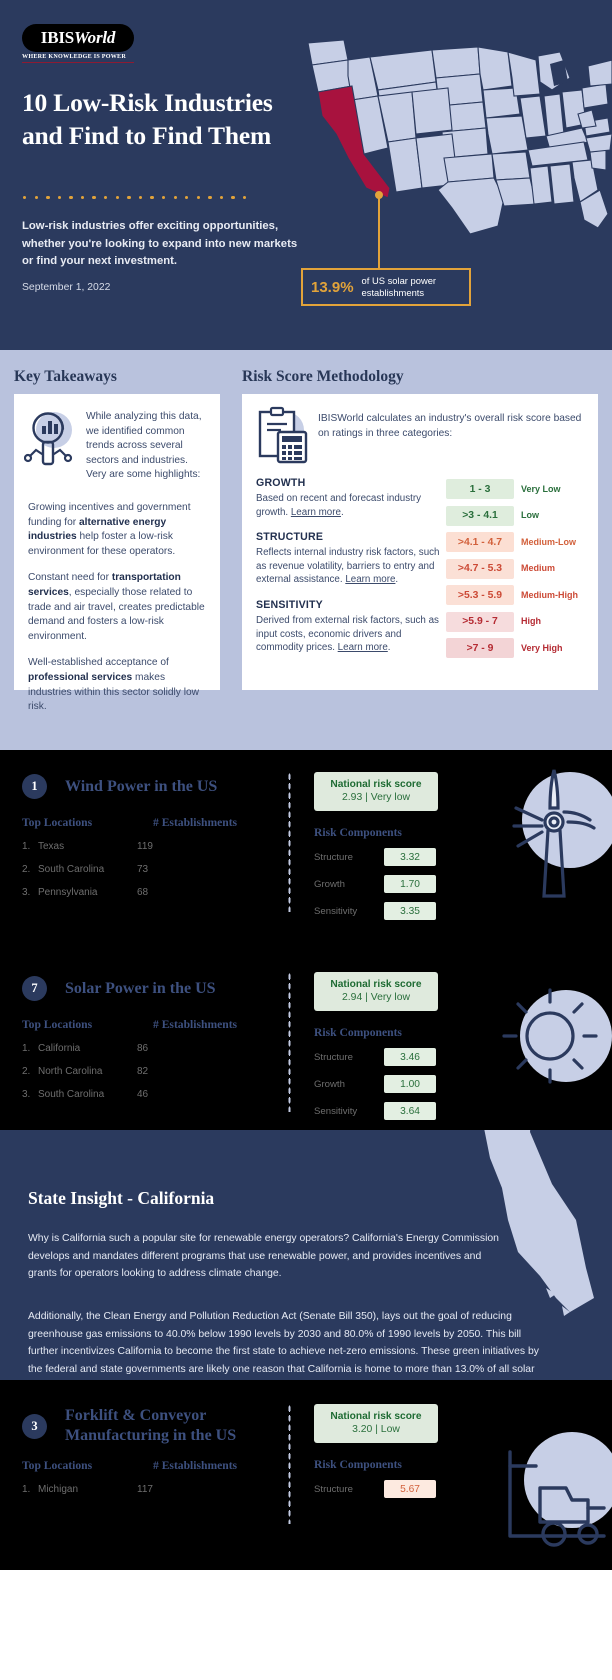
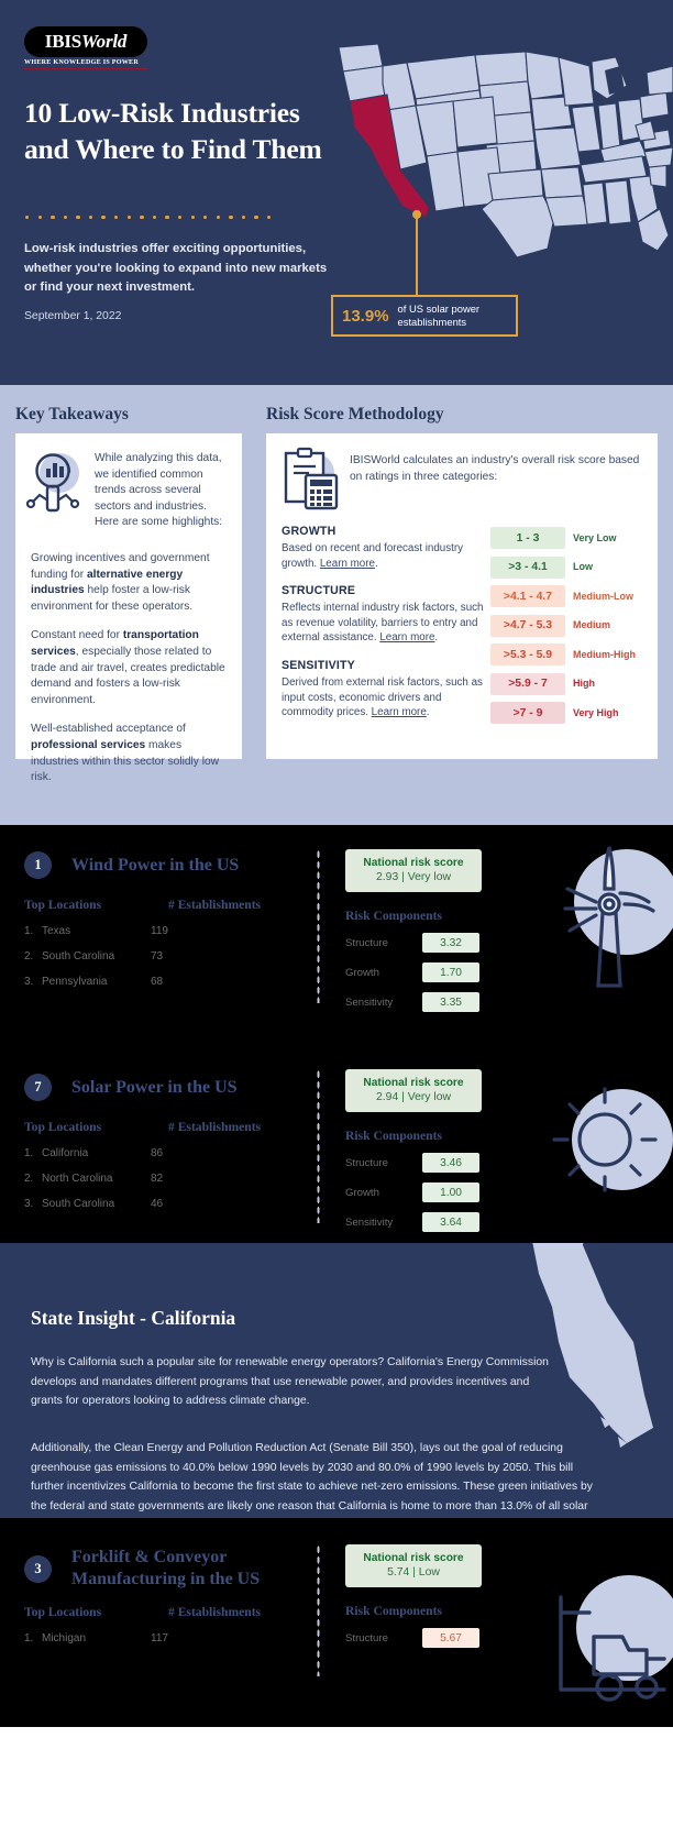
  IBISWorld
- 10 Low-Risk Industries and Find to Find Them
+ 10 Low-Risk Industries and Where to Find Them
  Low-risk industries offer exciting opportunities, whether you're looking to expand into new markets or find your next investment.
  September 1, 2022
  13.9%
  of US solar power establishments
  Key Takeaways
  Risk Score Methodology
- While analyzing this data, we identified common trends across several sectors and industries. Very are some highlights:
+ While analyzing this data, we identified common trends across several sectors and industries. Here are some highlights:
  Growing incentives and government funding for alternative energy industries help foster a low-risk environment for these operators.
  Constant need for transportation services, especially those related to trade and air travel, creates predictable demand and fosters a low-risk environment.
  Well-established acceptance of professional services makes industries within this sector solidly low risk.
  IBISWorld calculates an industry's overall risk score based on ratings in three categories:
  GROWTH
  Based on recent and forecast industry growth. Learn more.
  STRUCTURE
  Reflects internal industry risk factors, such as revenue volatility, barriers to entry and external assistance. Learn more.
  SENSITIVITY
  Derived from external risk factors, such as input costs, economic drivers and commodity prices. Learn more.
  1 - 3
  Very Low
  >3 - 4.1
  Low
  >4.1 - 4.7
  Medium-Low
  >4.7 - 5.3
  Medium
  >5.3 - 5.9
  Medium-High
  >5.9 - 7
  High
  >7 - 9
  Very High
  1
  Wind Power in the US
  Top Locations
  # Establishments
  1.
  Texas
  119
  2.
  South Carolina
  73
  3.
  Pennsylvania
  68
  National risk score
  2.93 | Very low
  Risk Components
  Structure
  3.32
  Growth
  1.70
  Sensitivity
  3.35
  7
  Solar Power in the US
  Top Locations
  # Establishments
  1.
  California
  86
  2.
  North Carolina
  82
  3.
  South Carolina
  46
  National risk score
  2.94 | Very low
  Risk Components
  Structure
  3.46
  Growth
  1.00
  Sensitivity
  3.64
  State Insight - California
  Why is California such a popular site for renewable energy operators? California's Energy Commission develops and mandates different programs that use renewable power, and provides incentives and grants for operators looking to address climate change.
  Additionally, the Clean Energy and Pollution Reduction Act (Senate Bill 350), lays out the goal of reducing greenhouse gas emissions to 40.0% below 1990 levels by 2030 and 80.0% of 1990 levels by 2050. This bill further incentivizes California to become the first state to achieve net-zero emissions. These green initiatives by the federal and state governments are likely one reason that California is home to more than 13.0% of all solar
  3
  Forklift & Conveyor Manufacturing in the US
  Top Locations
  # Establishments
  1.
  Michigan
  117
  National risk score
- 3.20 | Low
+ 5.74 | Low
  Risk Components
  Structure
  5.67
